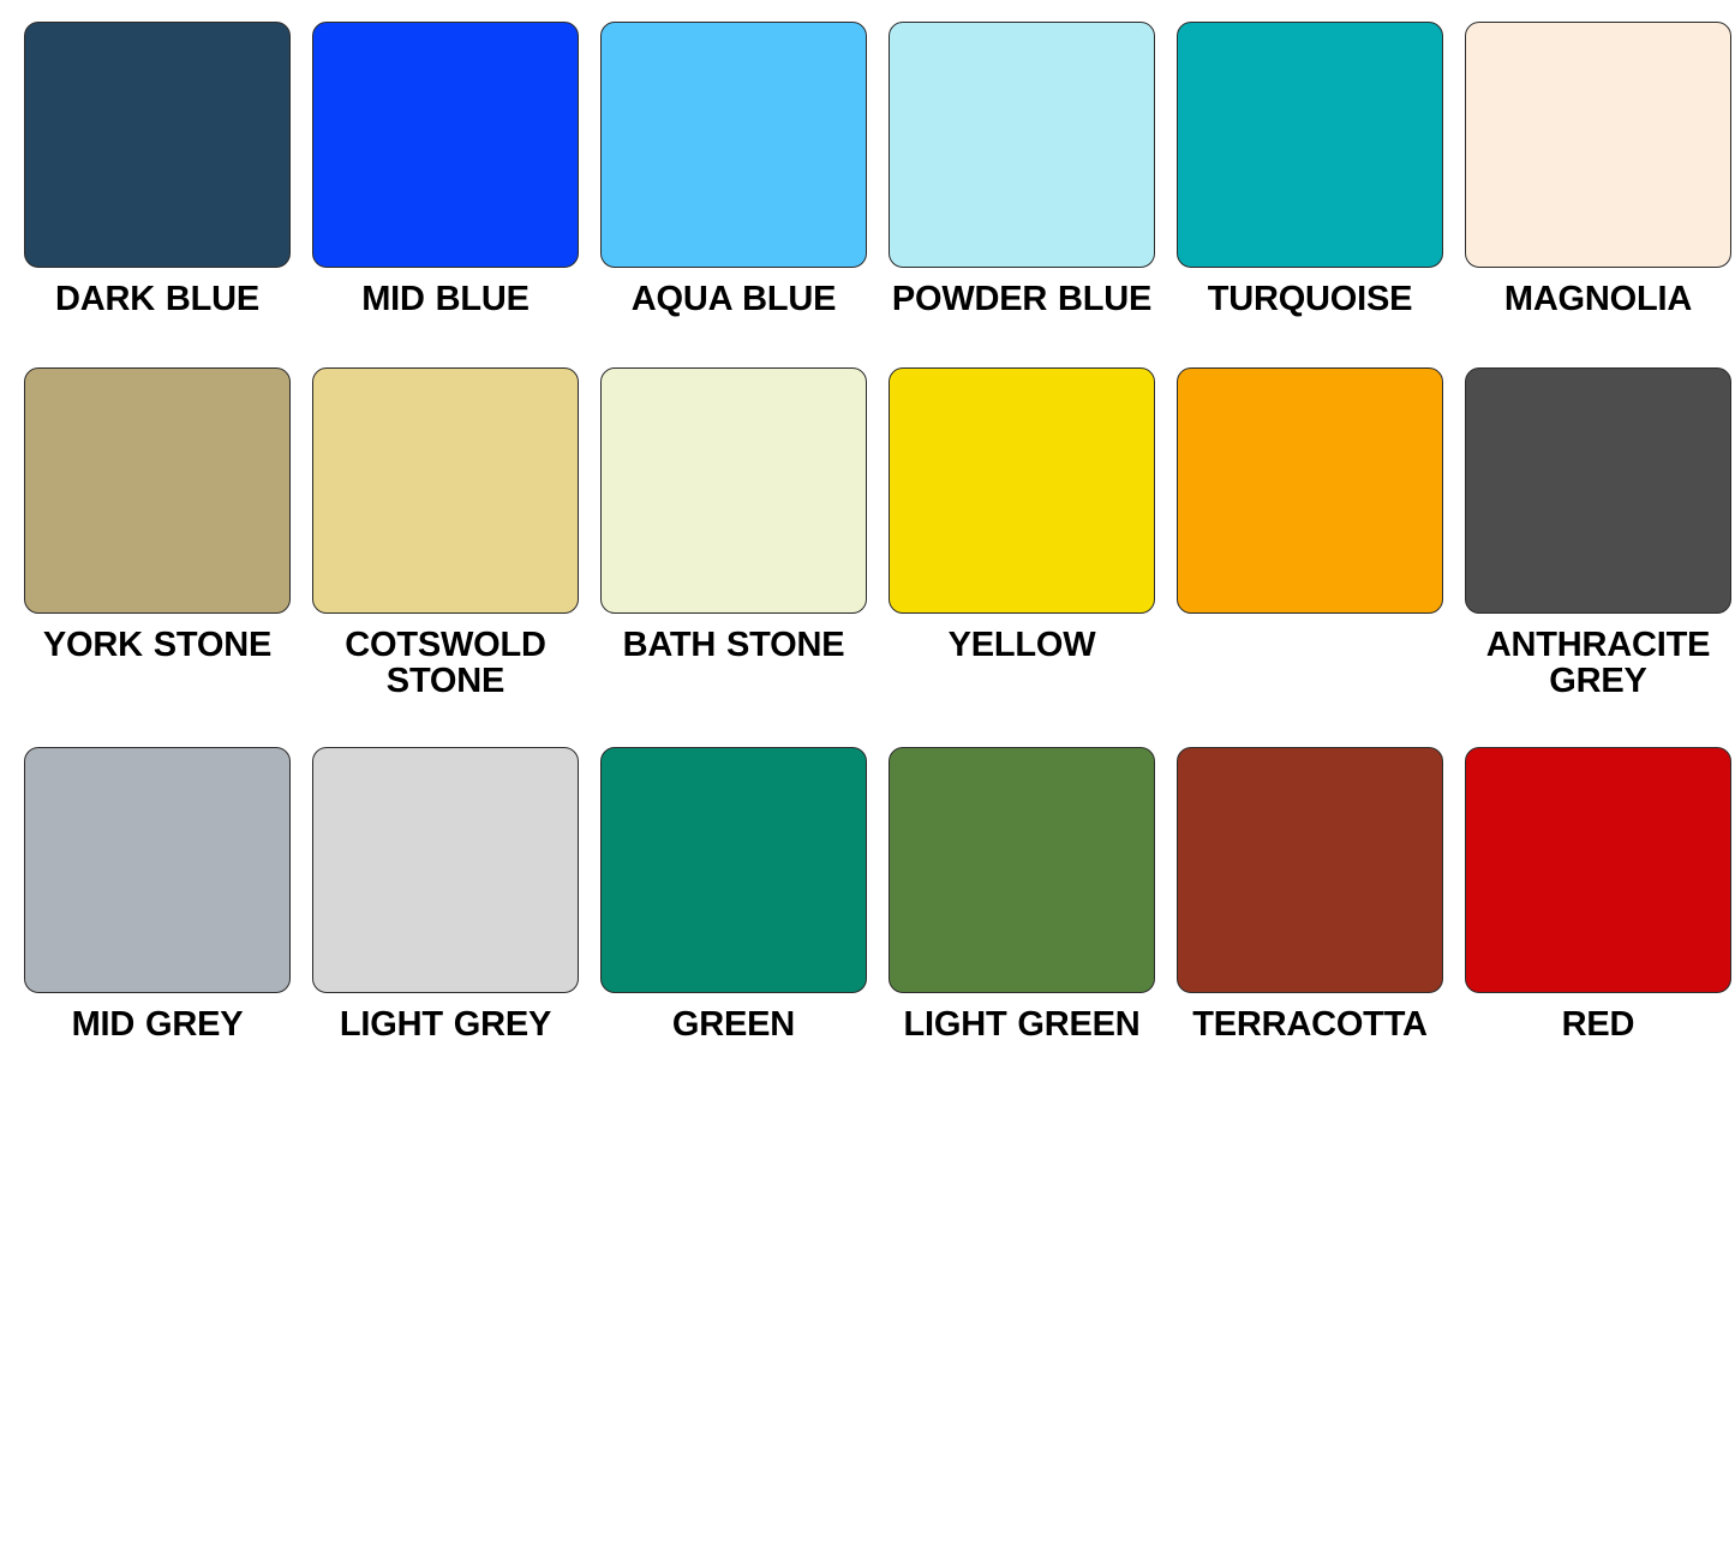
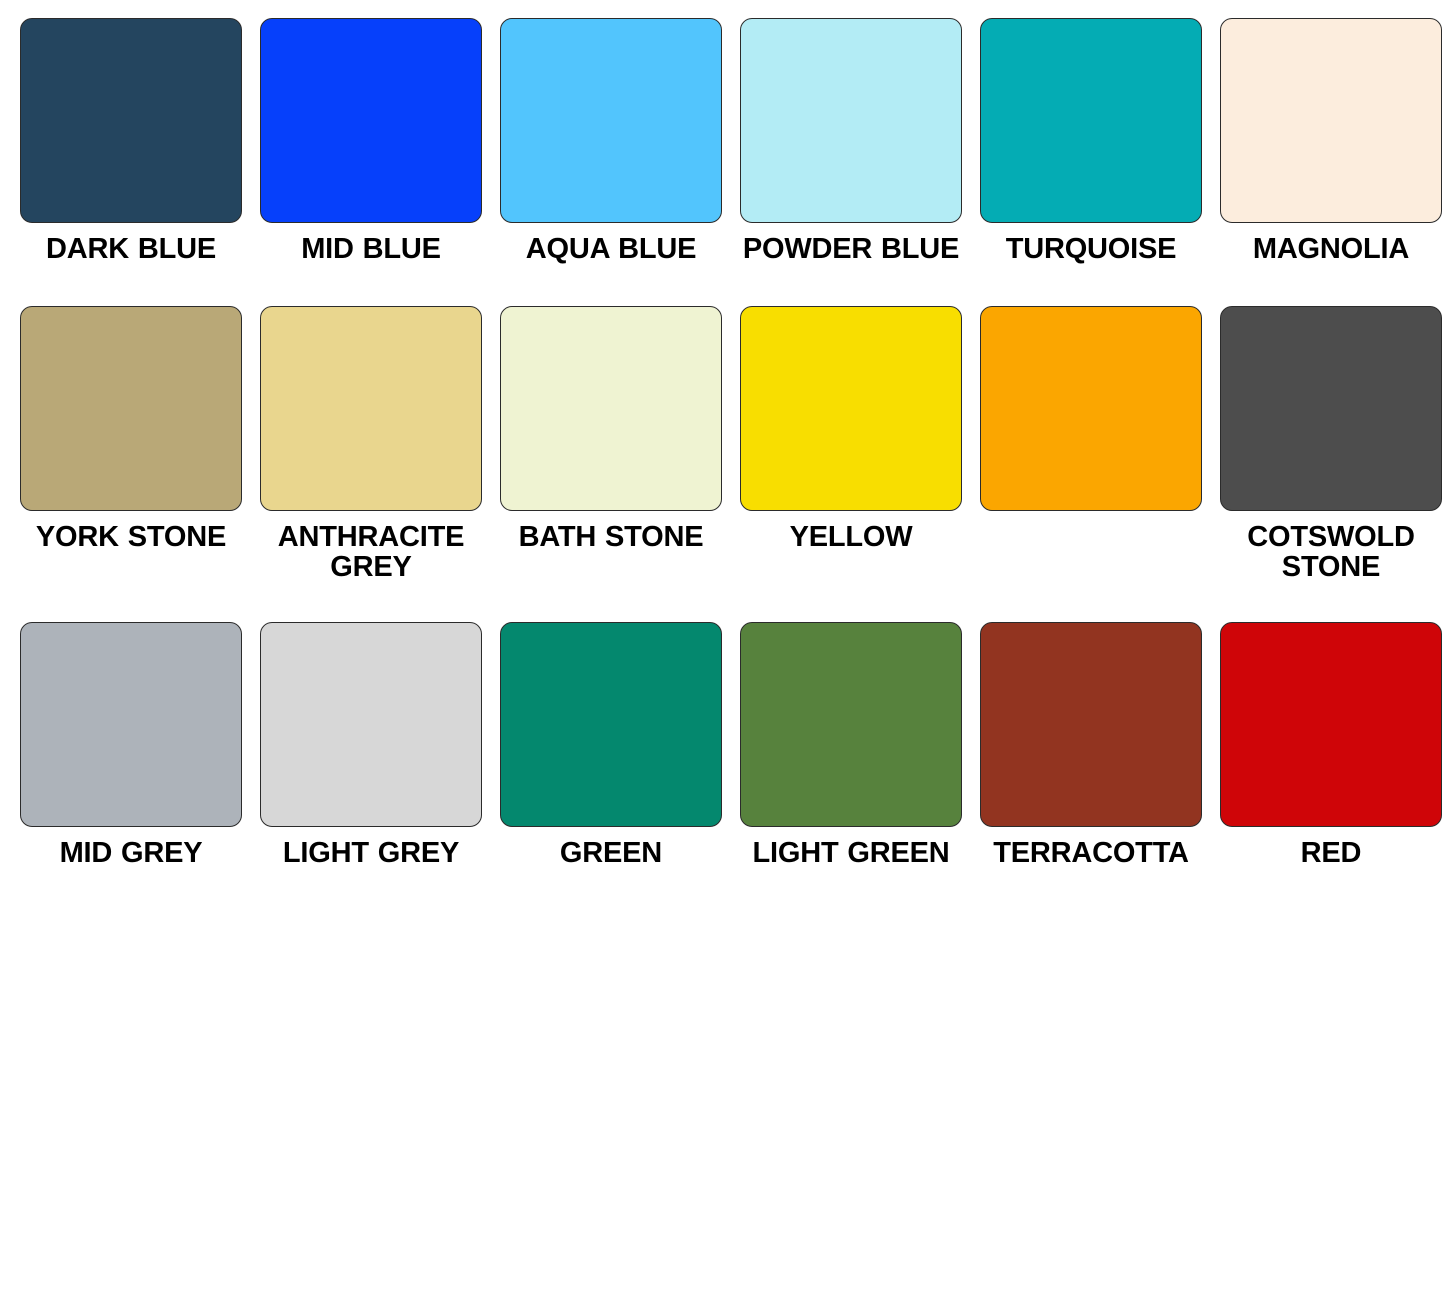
  DARK BLUE
  MID BLUE
  AQUA BLUE
  POWDER BLUE
  TURQUOISE
  MAGNOLIA
  YORK STONE
- COTSWOLD STONE
+ ANTHRACITE GREY
  BATH STONE
  YELLOW
- ANTHRACITE GREY
+ COTSWOLD STONE
  MID GREY
  LIGHT GREY
  GREEN
  LIGHT GREEN
  TERRACOTTA
  RED
